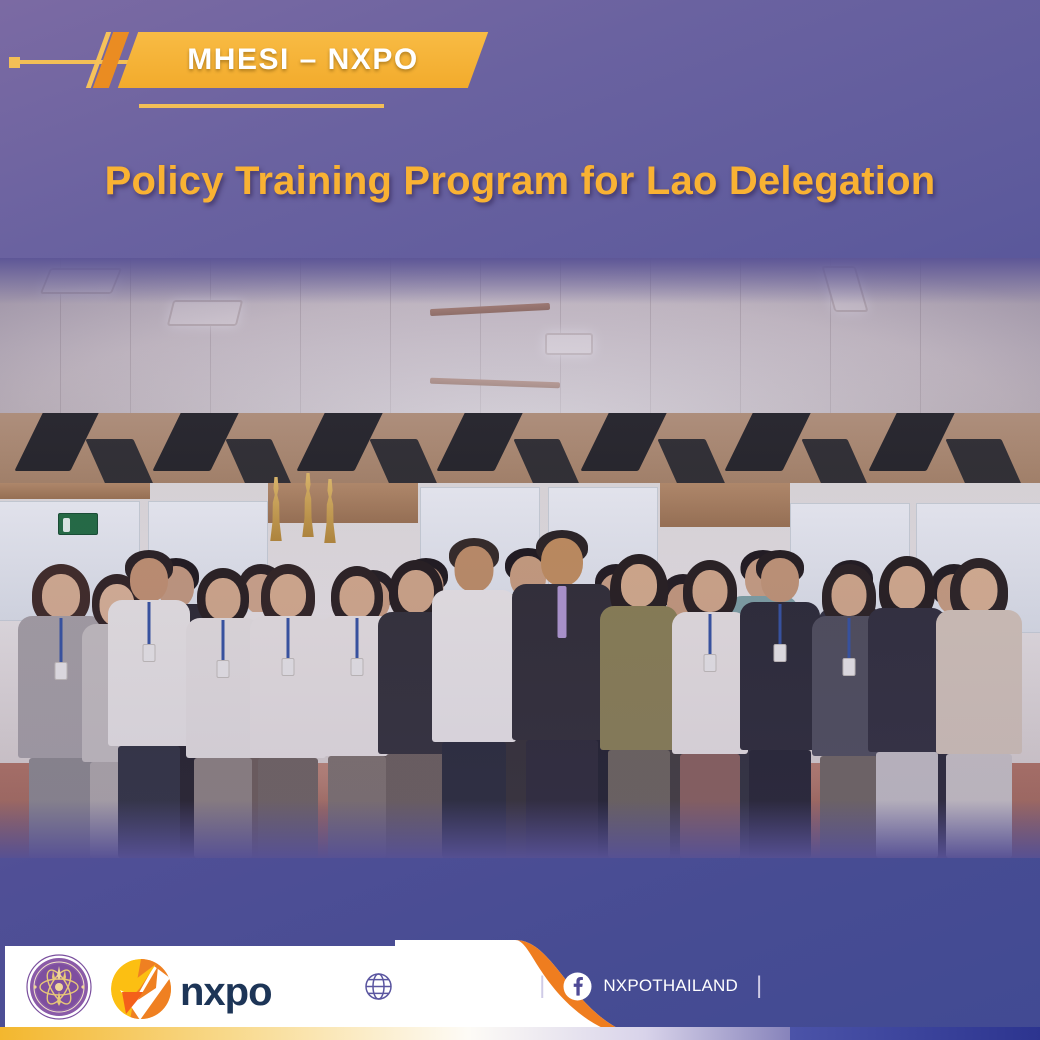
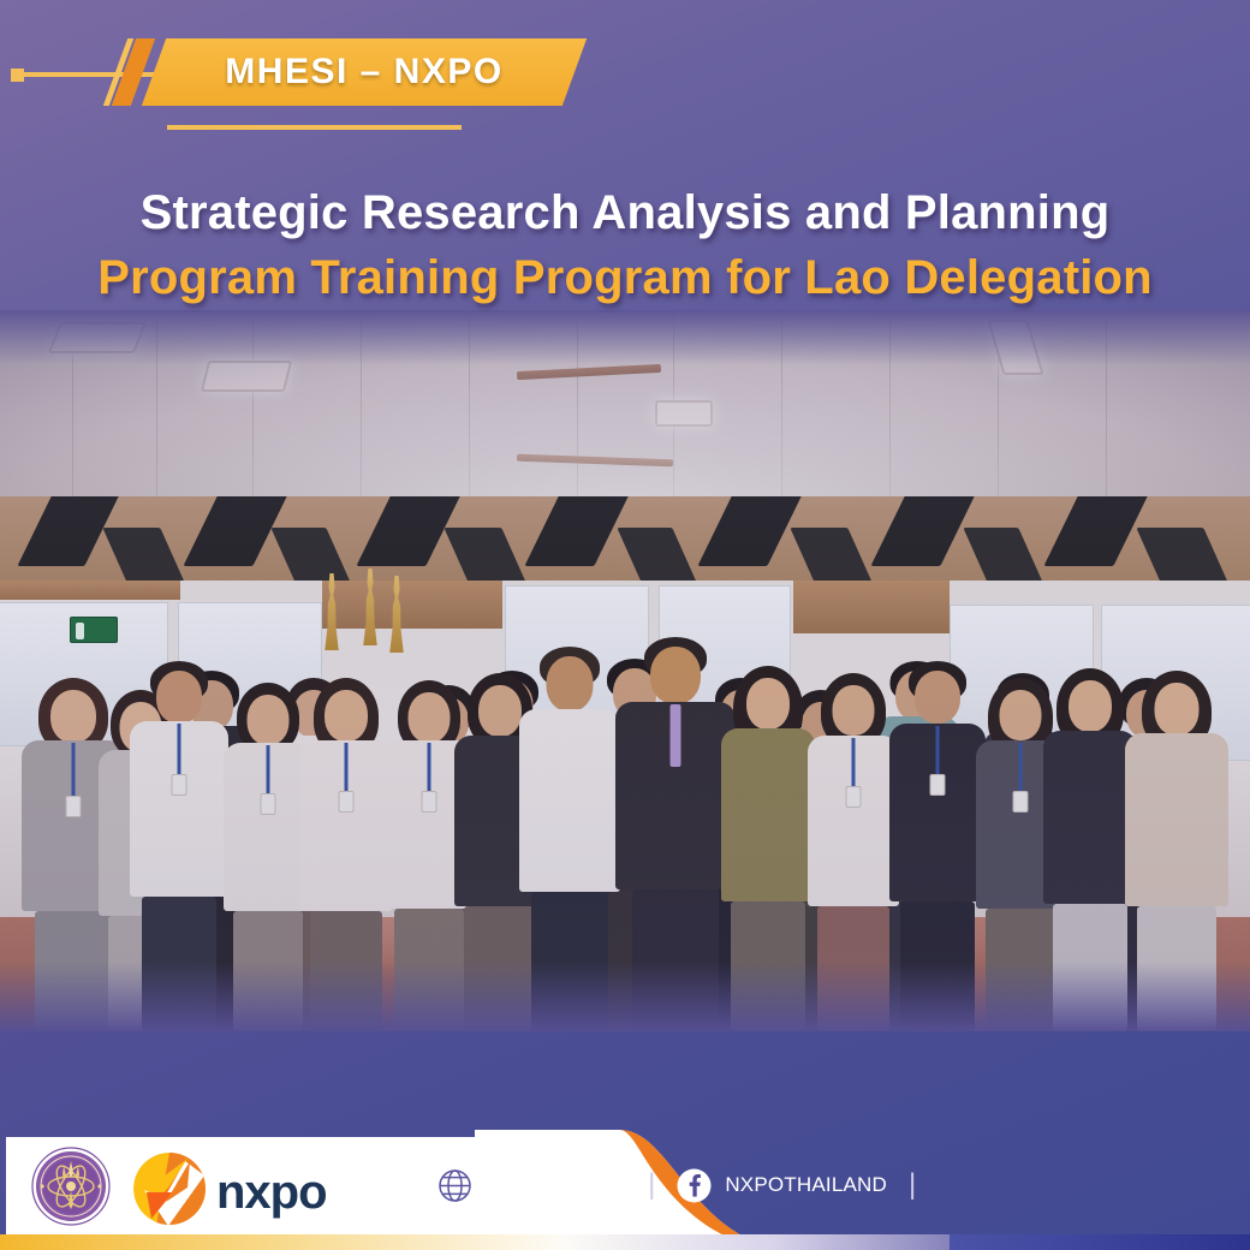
  MHESI – NXPO
+ Strategic Research Analysis and Planning
- Policy Training Program for Lao Delegation
+ Program Training Program for Lao Delegation
  nxpo
  |
  NXPOTHAILAND
  |
